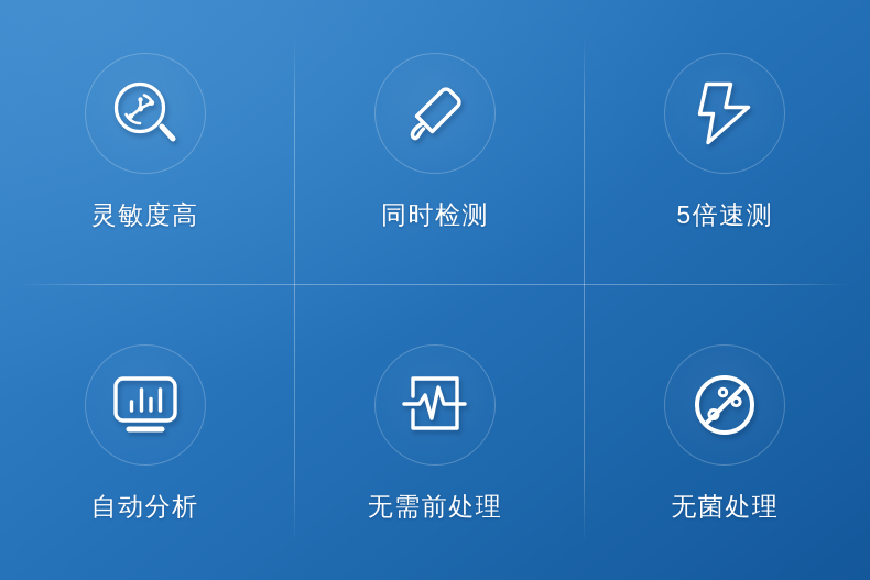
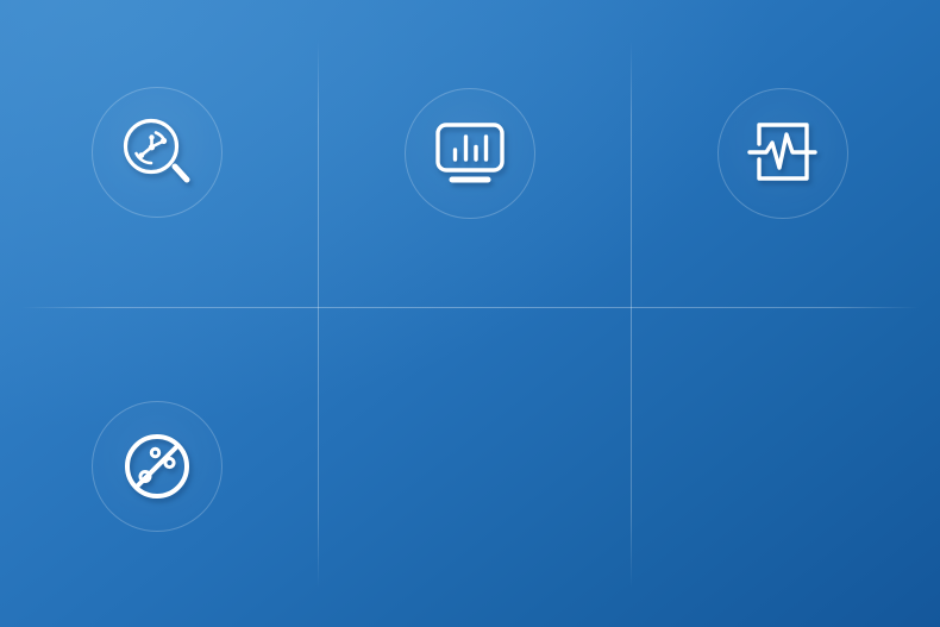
- 灵敏度高
- 同时检测
- 5倍速测
- 自动分析
- 无需前处理
- 无菌处理
